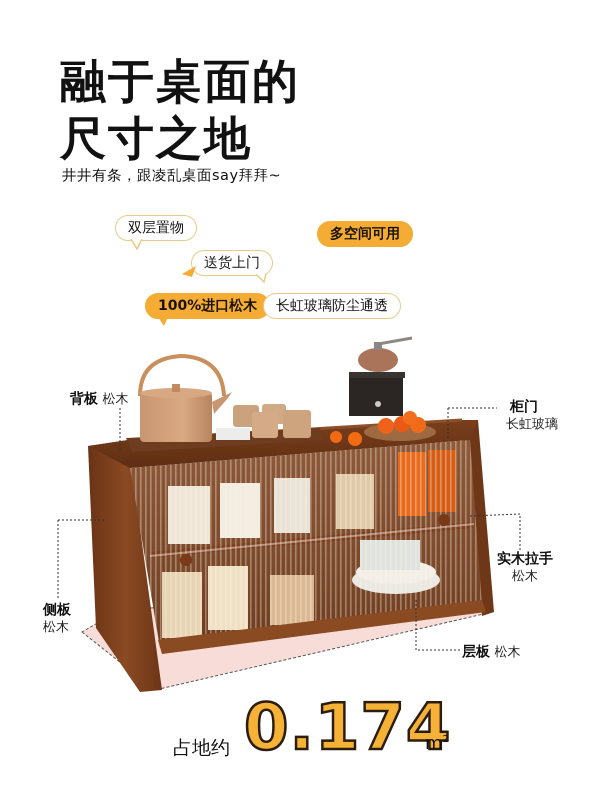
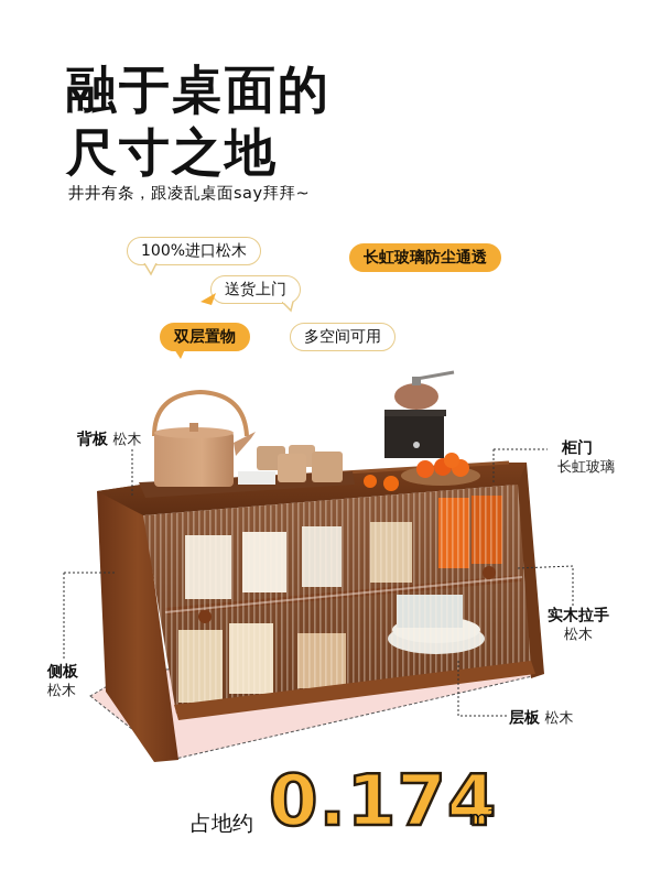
  融于桌面的
  尺寸之地
  井井有条，跟凌乱桌面say拜拜~
- 双层置物
+ 100%进口松木
- 多空间可用
+ 长虹玻璃防尘通透
  送货上门
- 100%进口松木
+ 双层置物
- 长虹玻璃防尘通透
+ 多空间可用
  背板 松木
  柜门
  长虹玻璃
  实木拉手
  松木
  侧板
  松木
  层板 松木
  占地约
  0.174
  m2
